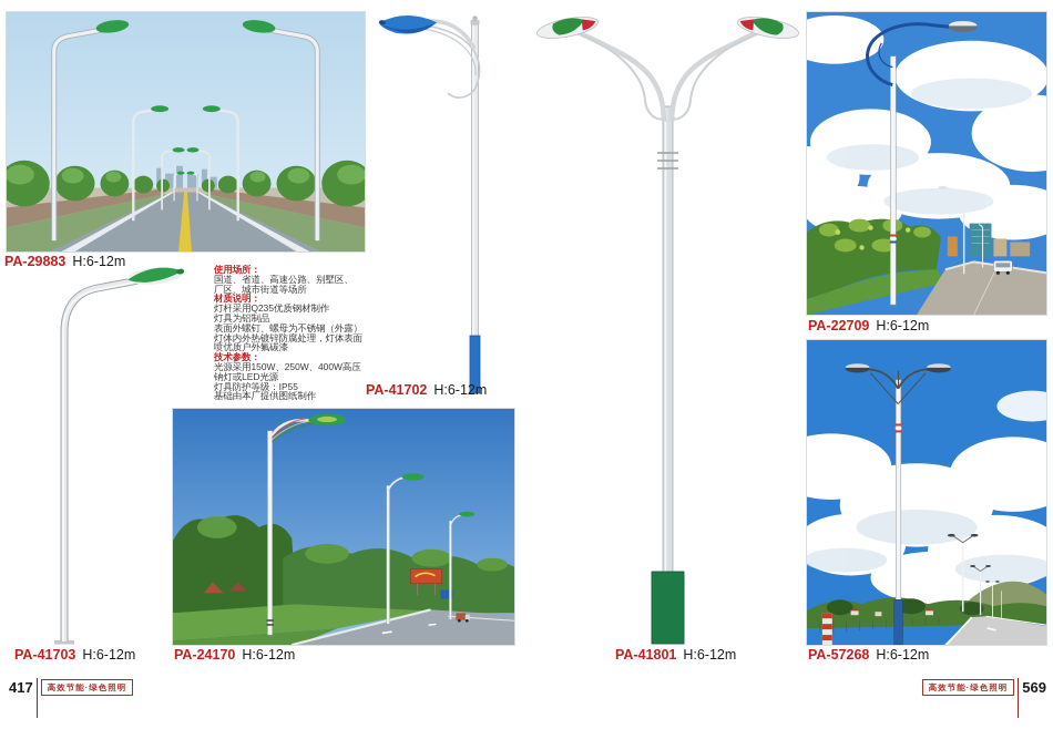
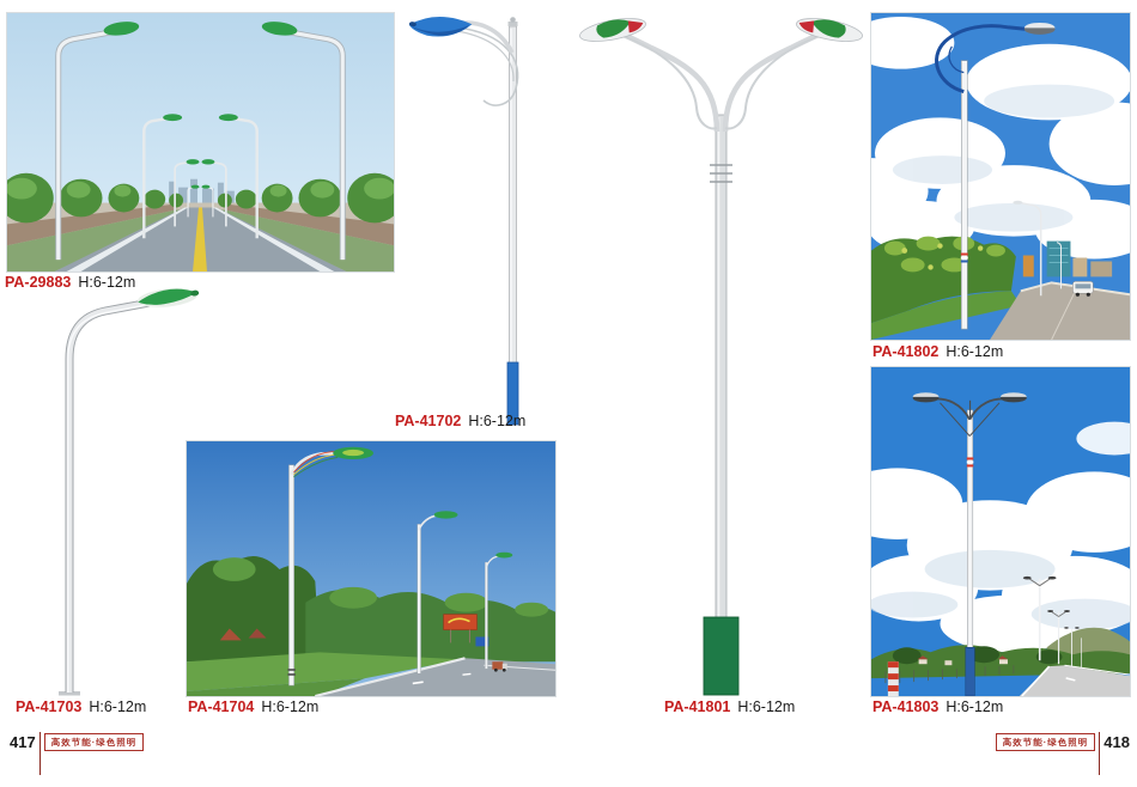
- 使用场所：
- 国道、省道、高速公路、别墅区、
- 厂区、城市街道等场所
- 材质说明：
- 灯杆采用Q235优质钢材制作
- 灯具为铝制品
- 表面外螺钉、螺母为不锈钢（外露）
- 灯体内外热镀锌防腐处理，灯体表面
- 喷优质户外氟碳漆
- 技术参数：
- 光源采用150W、250W、400W高压
- 钠灯或LED光源
- 灯具防护等级：IP55
- 基础由本厂提供图纸制作
  PA-29883 H:6-12m
  PA-41702 H:6-12m
  PA-41703 H:6-12m
- PA-24170 H:6-12m
+ PA-41704 H:6-12m
  PA-41801 H:6-12m
- PA-22709 H:6-12m
+ PA-41802 H:6-12m
- PA-57268 H:6-12m
+ PA-41803 H:6-12m
  417
  高效节能·绿色照明
  高效节能·绿色照明
- 569
+ 418
